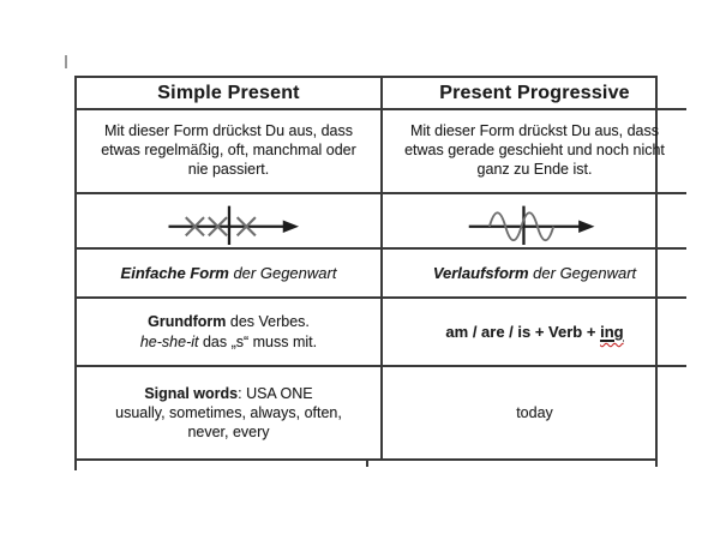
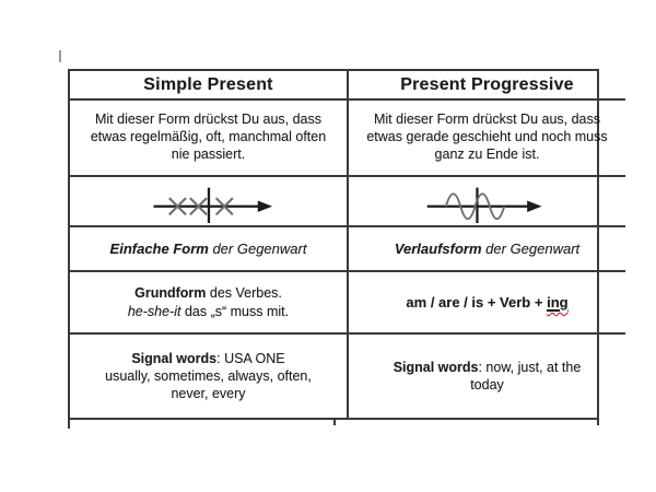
  Simple Present
  Present Progressive
  Mit dieser Form drückst Du aus, dass
- etwas regelmäßig, oft, manchmal oder
+ etwas regelmäßig, oft, manchmal often
  nie passiert.
  Mit dieser Form drückst Du aus, dass
- etwas gerade geschieht und noch nicht
+ etwas gerade geschieht und noch muss
  ganz zu Ende ist.
  Einfache Form der Gegenwart
  Verlaufsform der Gegenwart
  Grundform des Verbes.
  he-she-it das „s“ muss mit.
  am / are / is + Verb + ing
  Signal words: USA ONE
  usually, sometimes, always, often,
  never, every
+ Signal words: now, just, at the
  today
